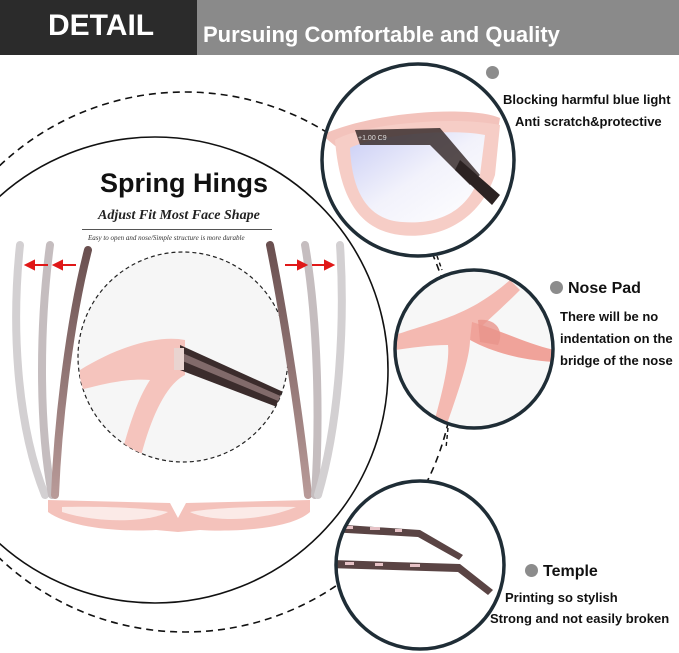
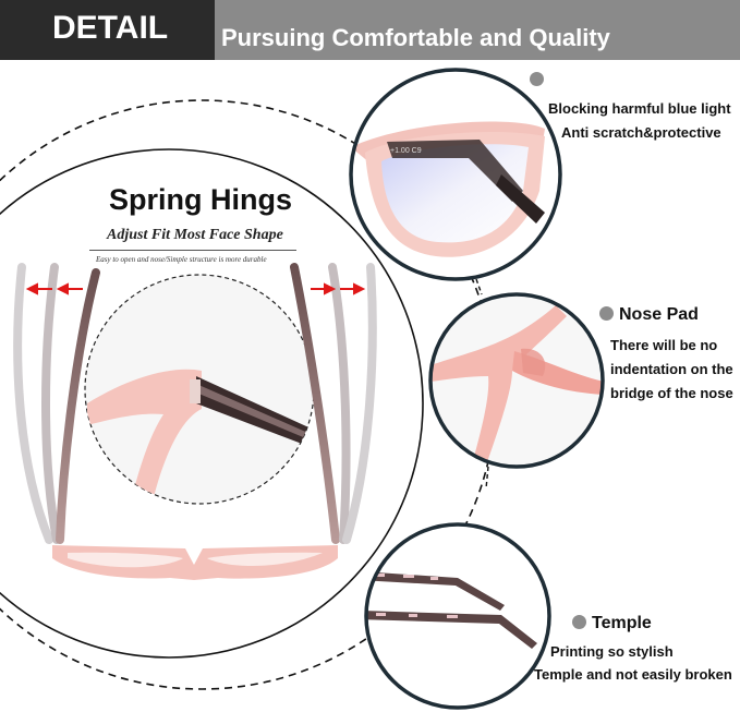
  DETAIL
  Pursuing Comfortable and Quality
  Spring Hings
  Adjust Fit Most Face Shape
  Easy to open and nose/Simple structure is more durable
  Blocking harmful blue light
  Anti scratch&protective
  Nose Pad
  There will be no
  indentation on the
  bridge of the nose
  Temple
  Printing so stylish
- Strong and not easily broken
+ Temple and not easily broken
